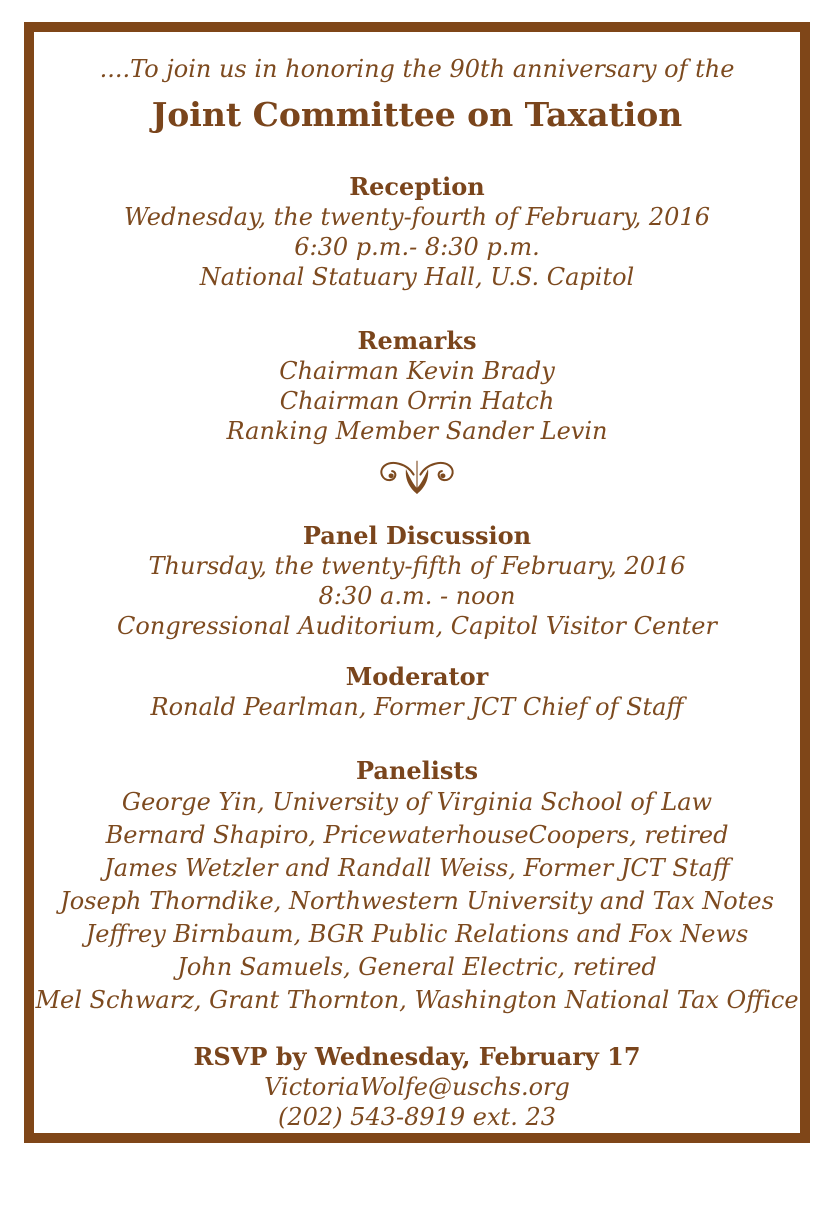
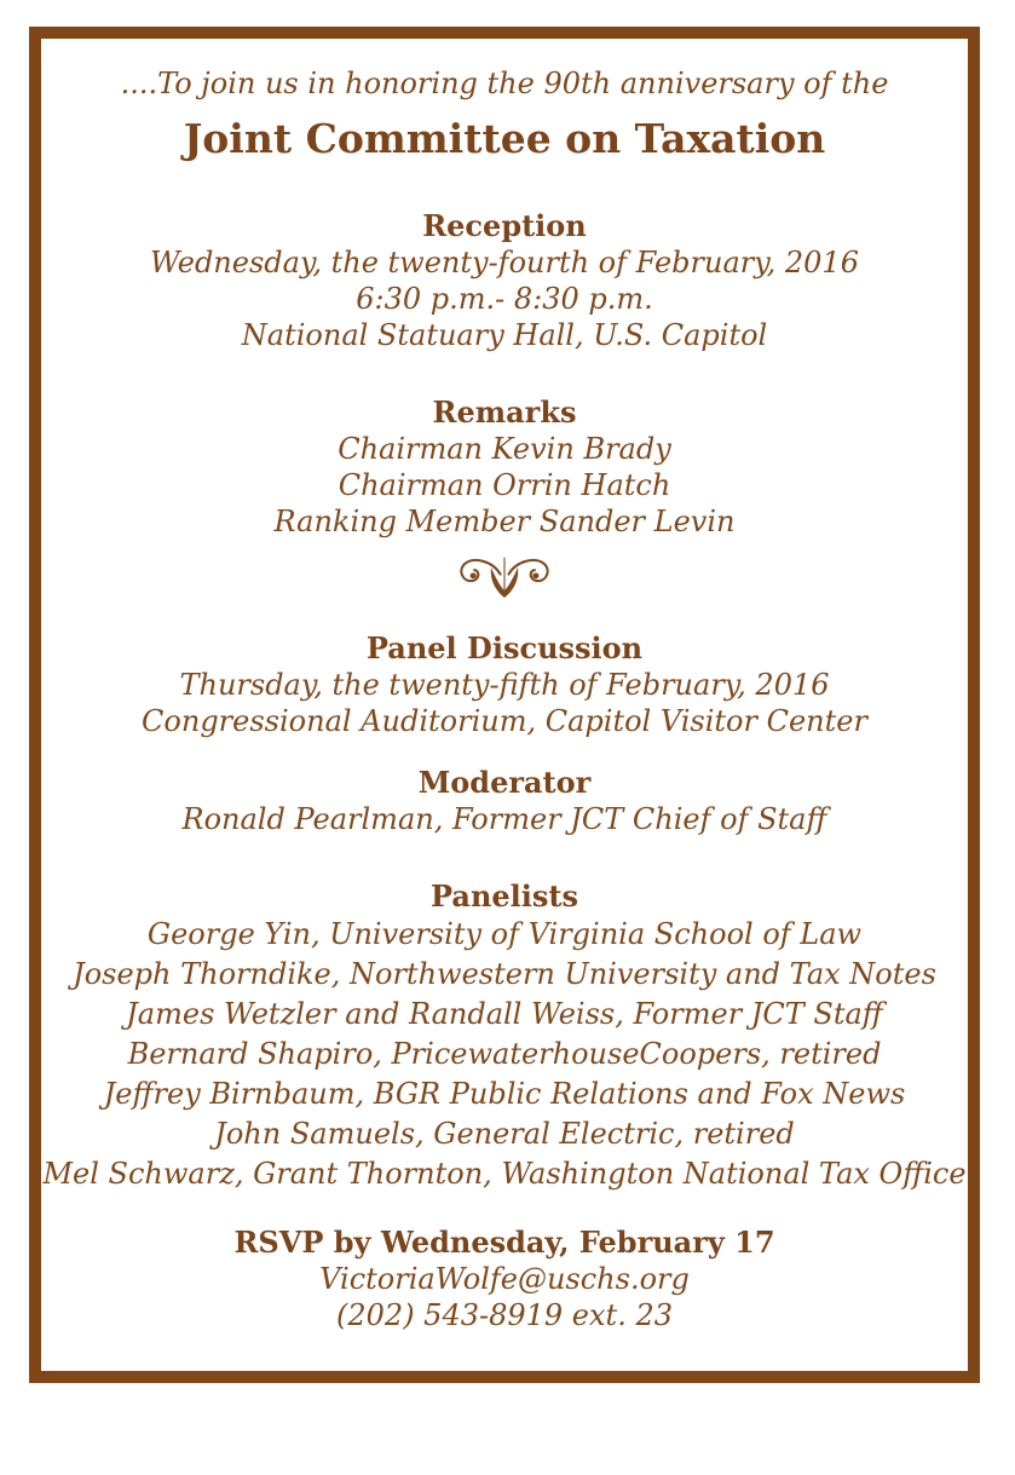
  ....To join us in honoring the 90th anniversary of the
  Joint Committee on Taxation
  Reception
  Wednesday, the twenty-fourth of February, 2016
  6:30 p.m.- 8:30 p.m.
  National Statuary Hall, U.S. Capitol
  Remarks
  Chairman Kevin Brady
  Chairman Orrin Hatch
  Ranking Member Sander Levin
  Panel Discussion
  Thursday, the twenty-fifth of February, 2016
- 8:30 a.m. - noon
  Congressional Auditorium, Capitol Visitor Center
  Moderator
  Ronald Pearlman, Former JCT Chief of Staff
  Panelists
  George Yin, University of Virginia School of Law
- Bernard Shapiro, PricewaterhouseCoopers, retired
+ Joseph Thorndike, Northwestern University and Tax Notes
  James Wetzler and Randall Weiss, Former JCT Staff
- Joseph Thorndike, Northwestern University and Tax Notes
+ Bernard Shapiro, PricewaterhouseCoopers, retired
  Jeffrey Birnbaum, BGR Public Relations and Fox News
  John Samuels, General Electric, retired
  Mel Schwarz, Grant Thornton, Washington National Tax Office
  RSVP by Wednesday, February 17
  VictoriaWolfe@uschs.org
  (202) 543-8919 ext. 23
